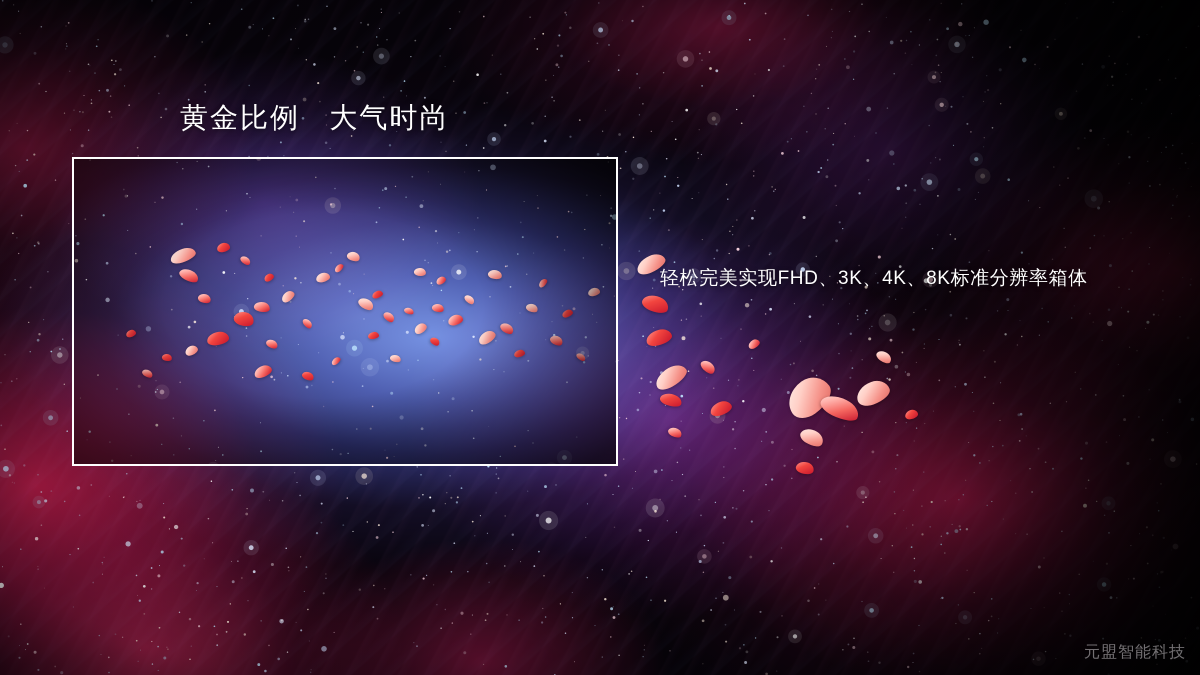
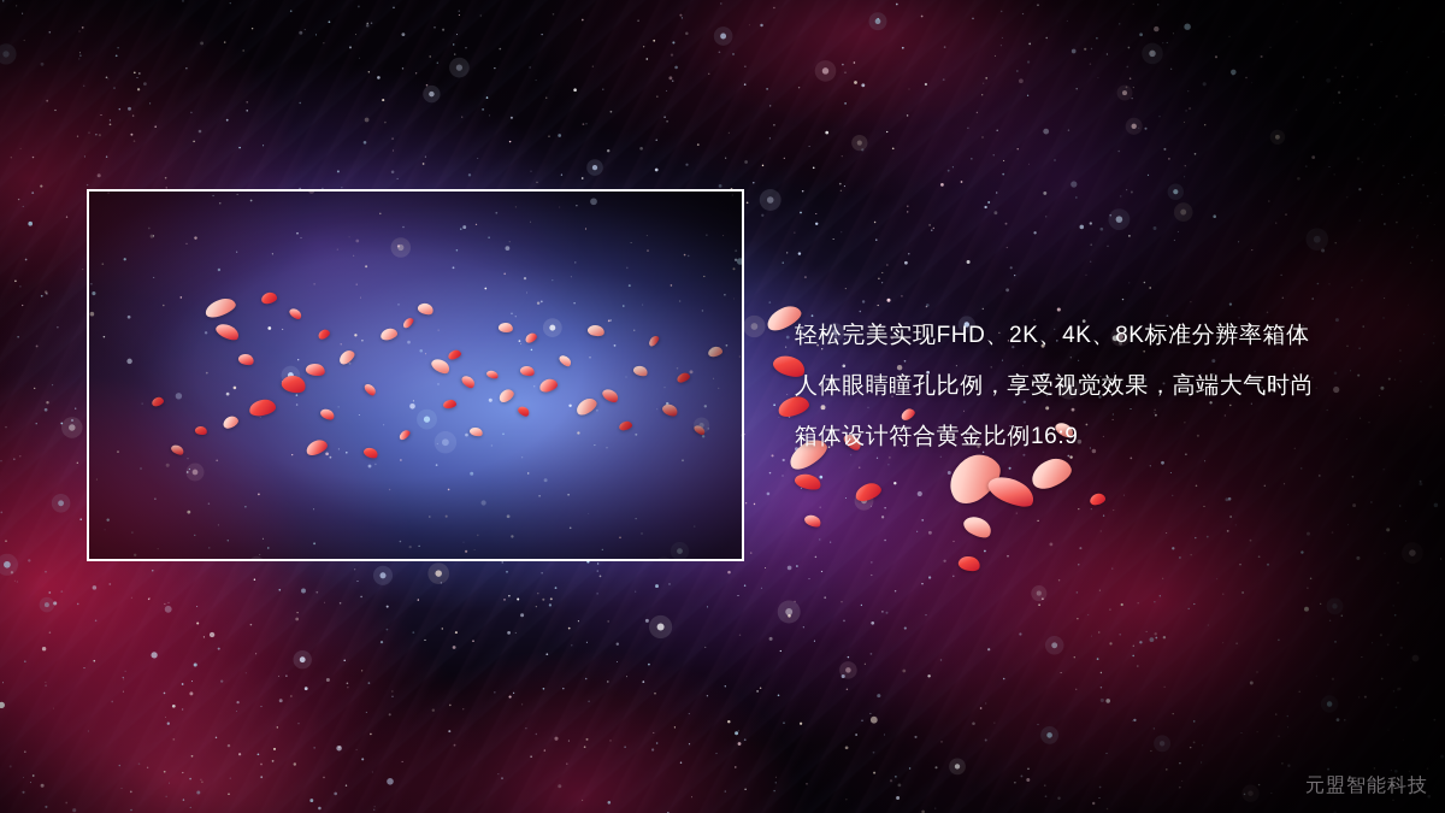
- 黄金比例 大气时尚
- 轻松完美实现FHD、3K、4K、8K标准分辨率箱体
+ 轻松完美实现FHD、2K、4K、8K标准分辨率箱体
+ 人体眼睛瞳孔比例，享受视觉效果，高端大气时尚
+ 箱体设计符合黄金比例16:9
  元盟智能科技
